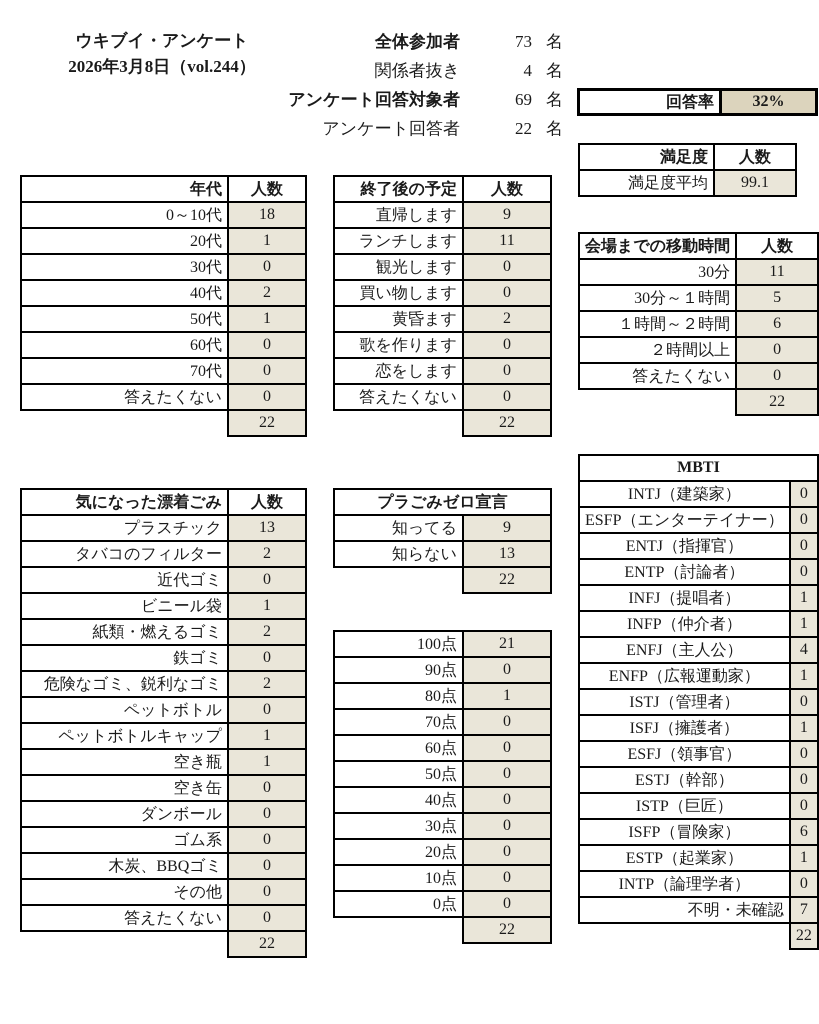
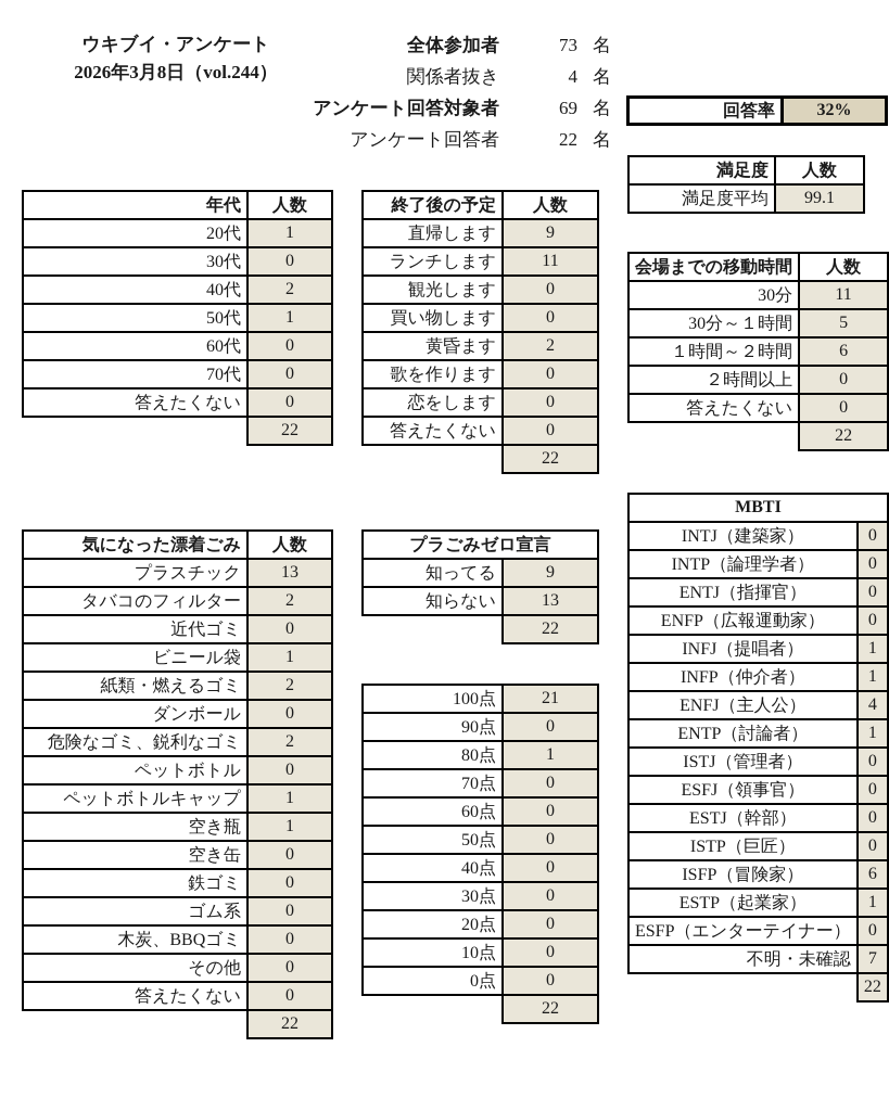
  ウキブイ・アンケート
  2026年3月8日（vol.244）
  全体参加者 73 名
  関係者抜き 4 名
  アンケート回答対象者 69 名
  アンケート回答者 22 名
  回答率	32%
  年代	人数
- 0～10代	18
  20代	1
  30代	0
  40代	2
  50代	1
  60代	0
  70代	0
  答えたくない	0
  	22
  気になった漂着ごみ	人数
  プラスチック	13
  タバコのフィルター	2
  近代ゴミ	0
  ビニール袋	1
  紙類・燃えるゴミ	2
- 鉄ゴミ	0
+ ダンボール	0
  危険なゴミ、鋭利なゴミ	2
  ペットボトル	0
  ペットボトルキャップ	1
  空き瓶	1
  空き缶	0
- ダンボール	0
+ 鉄ゴミ	0
  ゴム系	0
  木炭、BBQゴミ	0
  その他	0
  答えたくない	0
  	22
  終了後の予定	人数
  直帰します	9
  ランチします	11
  観光します	0
  買い物します	0
  黄昏ます	2
  歌を作ります	0
  恋をします	0
  答えたくない	0
  	22
  プラごみゼロ宣言
  知ってる	9
  知らない	13
  	22
  100点	21
  90点	0
  80点	1
  70点	0
  60点	0
  50点	0
  40点	0
  30点	0
  20点	0
  10点	0
  0点	0
  	22
  満足度	人数
  満足度平均	99.1
  会場までの移動時間	人数
  30分	11
  30分～１時間	5
  １時間～２時間	6
  ２時間以上	0
  答えたくない	0
  	22
  MBTI
  INTJ（建築家）	0
- ESFP（エンターテイナー）	0
+ INTP（論理学者）	0
  ENTJ（指揮官）	0
- ENTP（討論者）	0
+ ENFP（広報運動家）	0
  INFJ（提唱者）	1
  INFP（仲介者）	1
  ENFJ（主人公）	4
- ENFP（広報運動家）	1
+ ENTP（討論者）	1
  ISTJ（管理者）	0
- ISFJ（擁護者）	1
  ESFJ（領事官）	0
  ESTJ（幹部）	0
  ISTP（巨匠）	0
  ISFP（冒険家）	6
  ESTP（起業家）	1
- INTP（論理学者）	0
+ ESFP（エンターテイナー）	0
  不明・未確認	7
  	22
